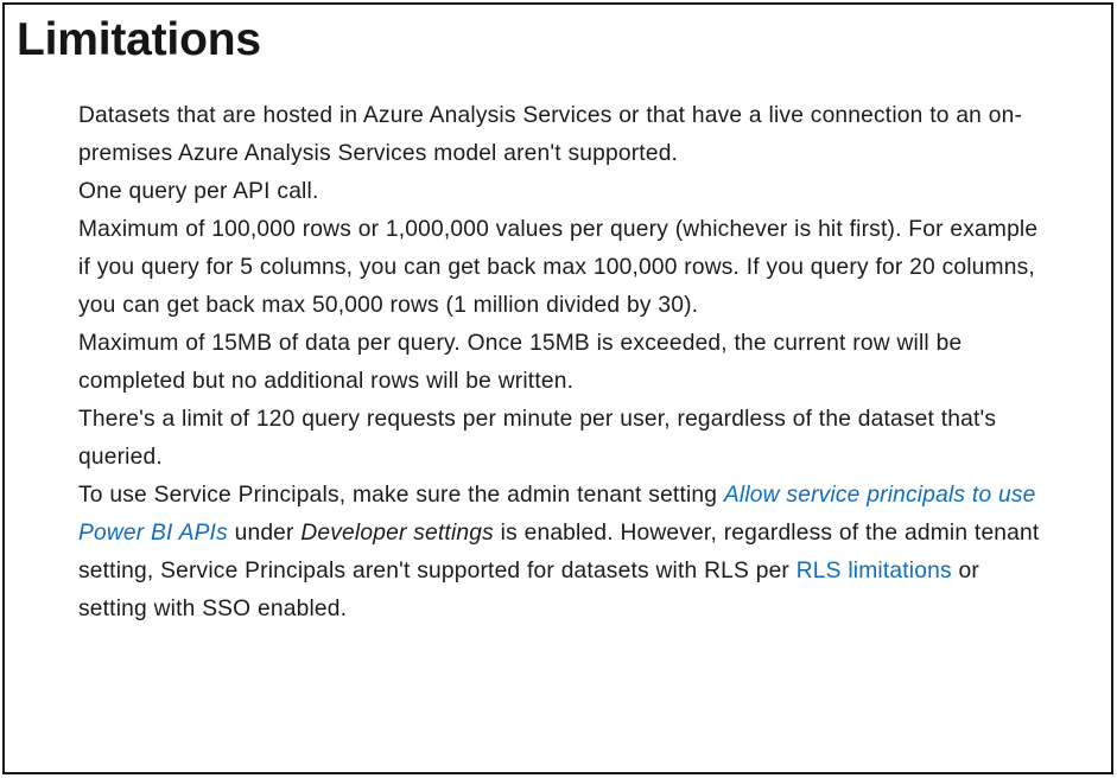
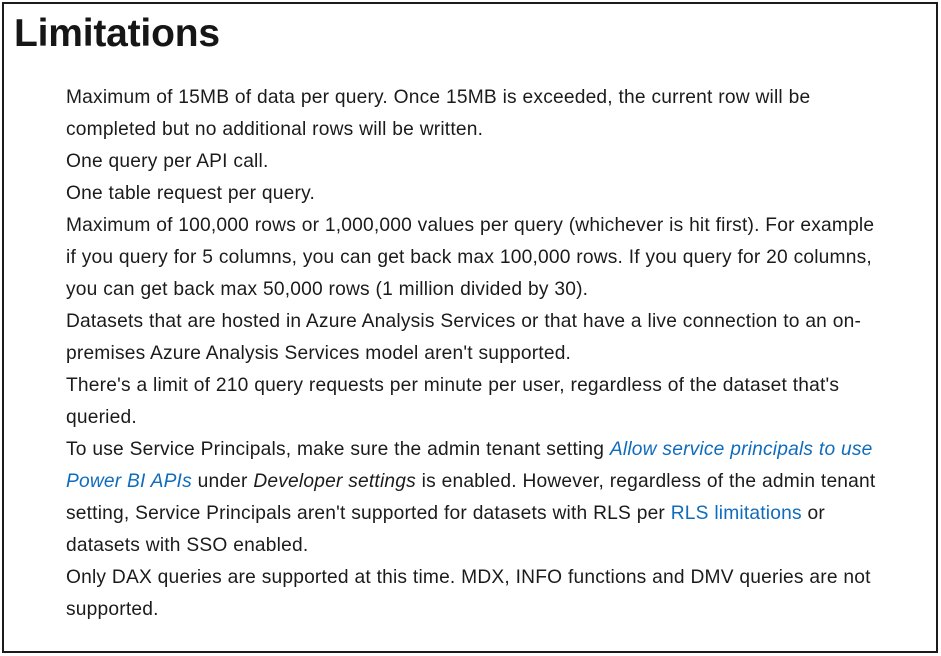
  Limitations
- Datasets that are hosted in Azure Analysis Services or that have a live connection to an on-premises Azure Analysis Services model aren't supported.
+ Maximum of 15MB of data per query. Once 15MB is exceeded, the current row will be completed but no additional rows will be written.
  One query per API call.
+ One table request per query.
  Maximum of 100,000 rows or 1,000,000 values per query (whichever is hit first). For example if you query for 5 columns, you can get back max 100,000 rows. If you query for 20 columns, you can get back max 50,000 rows (1 million divided by 30).
- Maximum of 15MB of data per query. Once 15MB is exceeded, the current row will be completed but no additional rows will be written.
+ Datasets that are hosted in Azure Analysis Services or that have a live connection to an on-premises Azure Analysis Services model aren't supported.
- There's a limit of 120 query requests per minute per user, regardless of the dataset that's queried.
+ There's a limit of 210 query requests per minute per user, regardless of the dataset that's queried.
- To use Service Principals, make sure the admin tenant setting Allow service principals to use Power BI APIs under Developer settings is enabled. However, regardless of the admin tenant setting, Service Principals aren't supported for datasets with RLS per RLS limitations or setting with SSO enabled.
+ To use Service Principals, make sure the admin tenant setting Allow service principals to use Power BI APIs under Developer settings is enabled. However, regardless of the admin tenant setting, Service Principals aren't supported for datasets with RLS per RLS limitations or datasets with SSO enabled.
+ Only DAX queries are supported at this time. MDX, INFO functions and DMV queries are not supported.
